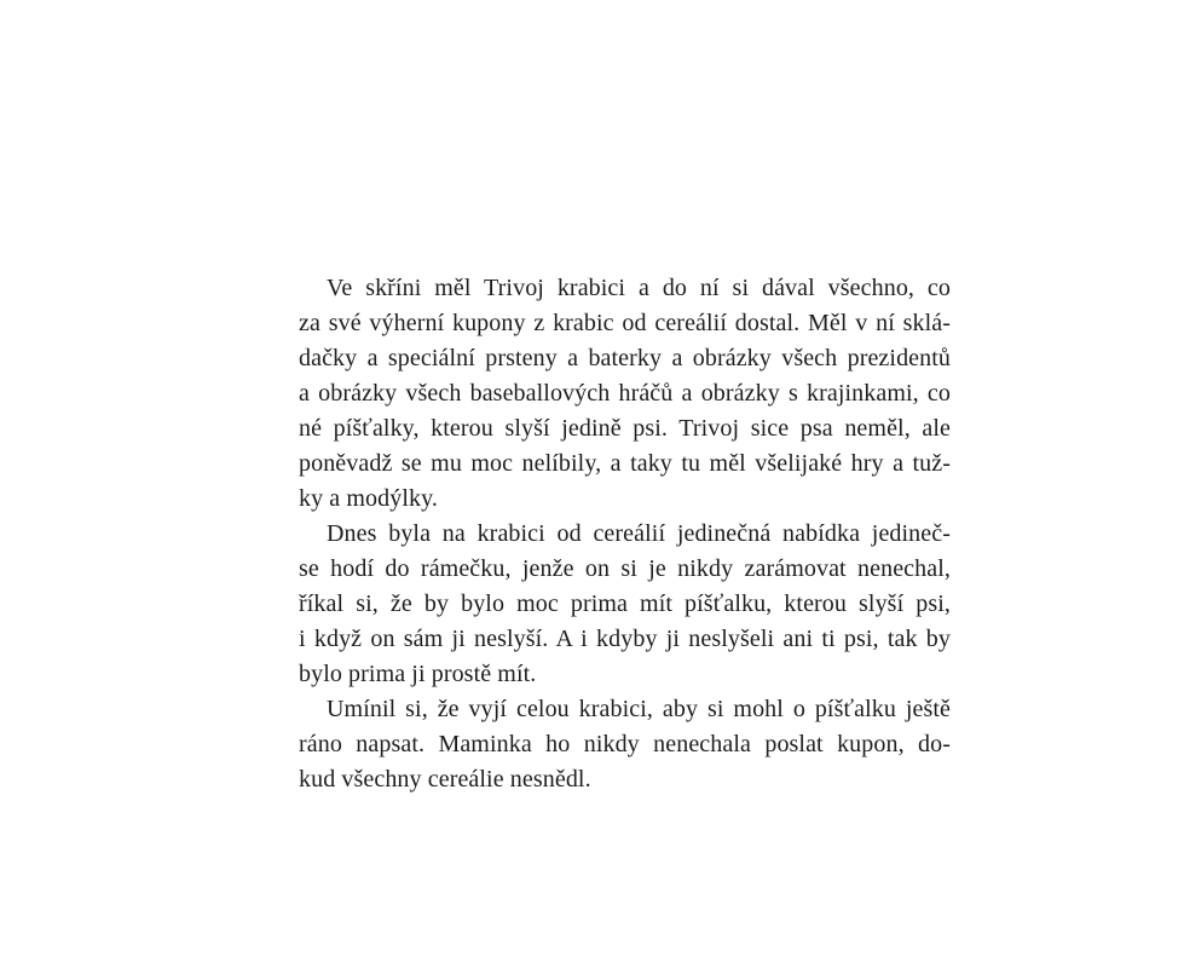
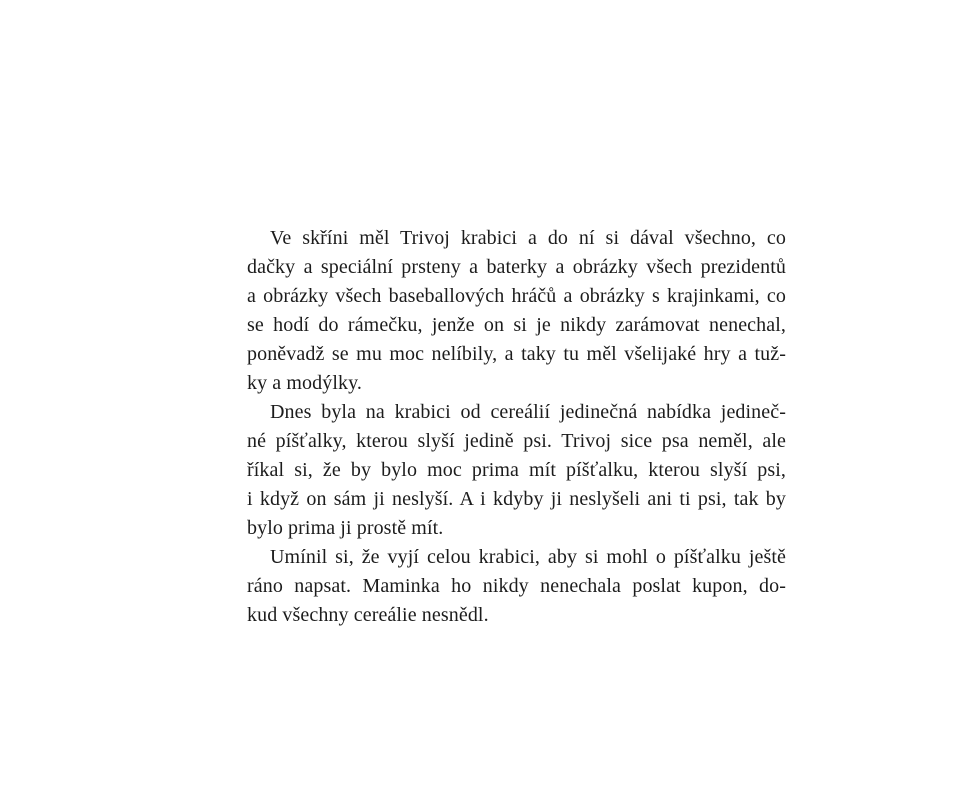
  Ve skříni měl Trivoj krabici a do ní si dával všechno, co
- za své výherní kupony z krabic od cereálií dostal. Měl v ní sklá-
  dačky a speciální prsteny a baterky a obrázky všech prezidentů
  a obrázky všech baseballových hráčů a obrázky s krajinkami, co
- né píšťalky, kterou slyší jedině psi. Trivoj sice psa neměl, ale
+ se hodí do rámečku, jenže on si je nikdy zarámovat nenechal,
  poněvadž se mu moc nelíbily, a taky tu měl všelijaké hry a tuž-
  ky a modýlky.
  Dnes byla na krabici od cereálií jedinečná nabídka jedineč-
- se hodí do rámečku, jenže on si je nikdy zarámovat nenechal,
+ né píšťalky, kterou slyší jedině psi. Trivoj sice psa neměl, ale
  říkal si, že by bylo moc prima mít píšťalku, kterou slyší psi,
  i když on sám ji neslyší. A i kdyby ji neslyšeli ani ti psi, tak by
  bylo prima ji prostě mít.
  Umínil si, že vyjí celou krabici, aby si mohl o píšťalku ještě
  ráno napsat. Maminka ho nikdy nenechala poslat kupon, do-
  kud všechny cereálie nesnědl.
